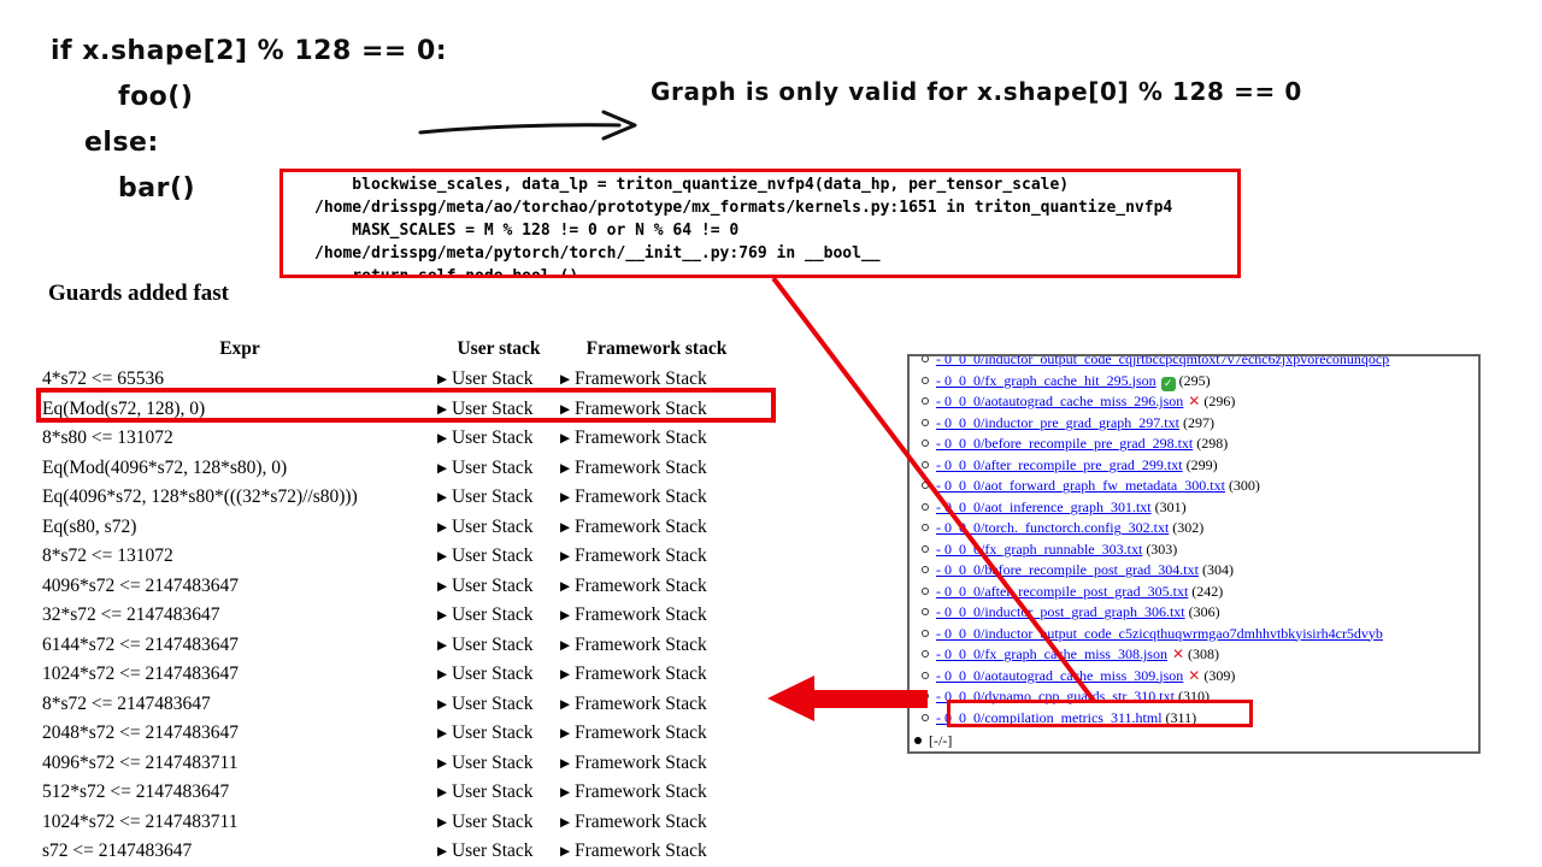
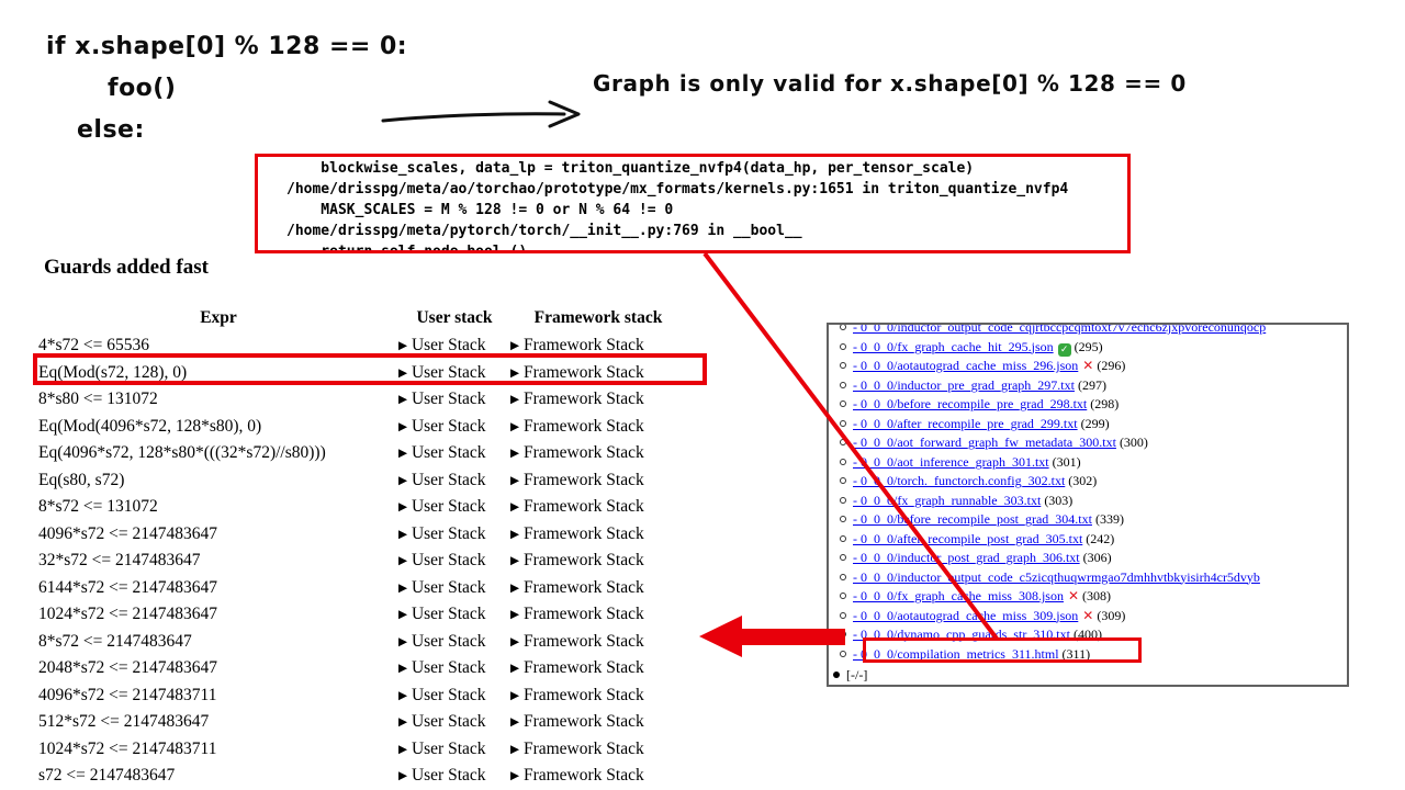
- if x.shape[2] % 128 == 0:
+ if x.shape[0] % 128 == 0:
  foo()
  else:
- bar()
  Graph is only valid for x.shape[0] % 128 == 0
  blockwise_scales, data_lp = triton_quantize_nvfp4(data_hp, per_tensor_scale)
  /home/drisspg/meta/ao/torchao/prototype/mx_formats/kernels.py:1651 in triton_quantize_nvfp4
  MASK_SCALES = M % 128 != 0 or N % 64 != 0
  /home/drisspg/meta/pytorch/torch/__init__.py:769 in __bool__
  return self.node.bool_()
  Guards added fast
  Expr	User stack	Framework stack
  4*s72 <= 65536	▶ User Stack	▶ Framework Stack
  Eq(Mod(s72, 128), 0)	▶ User Stack	▶ Framework Stack
  8*s80 <= 131072	▶ User Stack	▶ Framework Stack
  Eq(Mod(4096*s72, 128*s80), 0)	▶ User Stack	▶ Framework Stack
  Eq(4096*s72, 128*s80*(((32*s72)//s80)))	▶ User Stack	▶ Framework Stack
  Eq(s80, s72)	▶ User Stack	▶ Framework Stack
  8*s72 <= 131072	▶ User Stack	▶ Framework Stack
  4096*s72 <= 2147483647	▶ User Stack	▶ Framework Stack
  32*s72 <= 2147483647	▶ User Stack	▶ Framework Stack
  6144*s72 <= 2147483647	▶ User Stack	▶ Framework Stack
  1024*s72 <= 2147483647	▶ User Stack	▶ Framework Stack
  8*s72 <= 2147483647	▶ User Stack	▶ Framework Stack
  2048*s72 <= 2147483647	▶ User Stack	▶ Framework Stack
  4096*s72 <= 2147483711	▶ User Stack	▶ Framework Stack
  512*s72 <= 2147483647	▶ User Stack	▶ Framework Stack
  1024*s72 <= 2147483711	▶ User Stack	▶ Framework Stack
  s72 <= 2147483647	▶ User Stack	▶ Framework Stack
  - 0_0_0/inductor_output_code_cqjrtbccpcqmtoxt7v7echc6zjxpvoreconunqocp
  - 0_0_0/fx_graph_cache_hit_295.json ✓ (295)
  - 0_0_0/aotautograd_cache_miss_296.json ✕ (296)
  - 0_0_0/inductor_pre_grad_graph_297.txt (297)
  - 0_0_0/before_recompile_pre_grad_298.txt (298)
  - 0_0_0/after_recompile_pre_grad_299.txt (299)
  - 0_0_0/aot_forward_graph_fw_metadata_300.txt (300)
  -_0_0/aot_inference_graph_301.txt (301)
  - 0__0/torch._functorch.config_302.txt (302)
  - 0_0_/fx_graph_runnable_303.txt (303)
- - 0_0_0/bfore_recompile_post_grad_304.txt (304)
+ - 0_0_0/bfore_recompile_post_grad_304.txt (339)
  - 0_0_0/afte_recompile_post_grad_305.txt (242)
  - 0_0_0/inductr_post_grad_graph_306.txt (306)
  - 0_0_0/inductor_utput_code_c5zicqthuqwrmgao7dmhhvtbkyisirh4cr5dvyb
  - 0_0_0/fx_graph_cahe_miss_308.json ✕ (308)
  - 0_0_0/aotautograd_cahe_miss_309.json ✕ (309)
- - 0_0_0/dynamo_cpp_guads_str_310.txt (310)
+ - 0_0_0/dynamo_cpp_guads_str_310.txt (400)
  - 0_0_0/compilation_metrics_311.html (311)
  [-/-]
